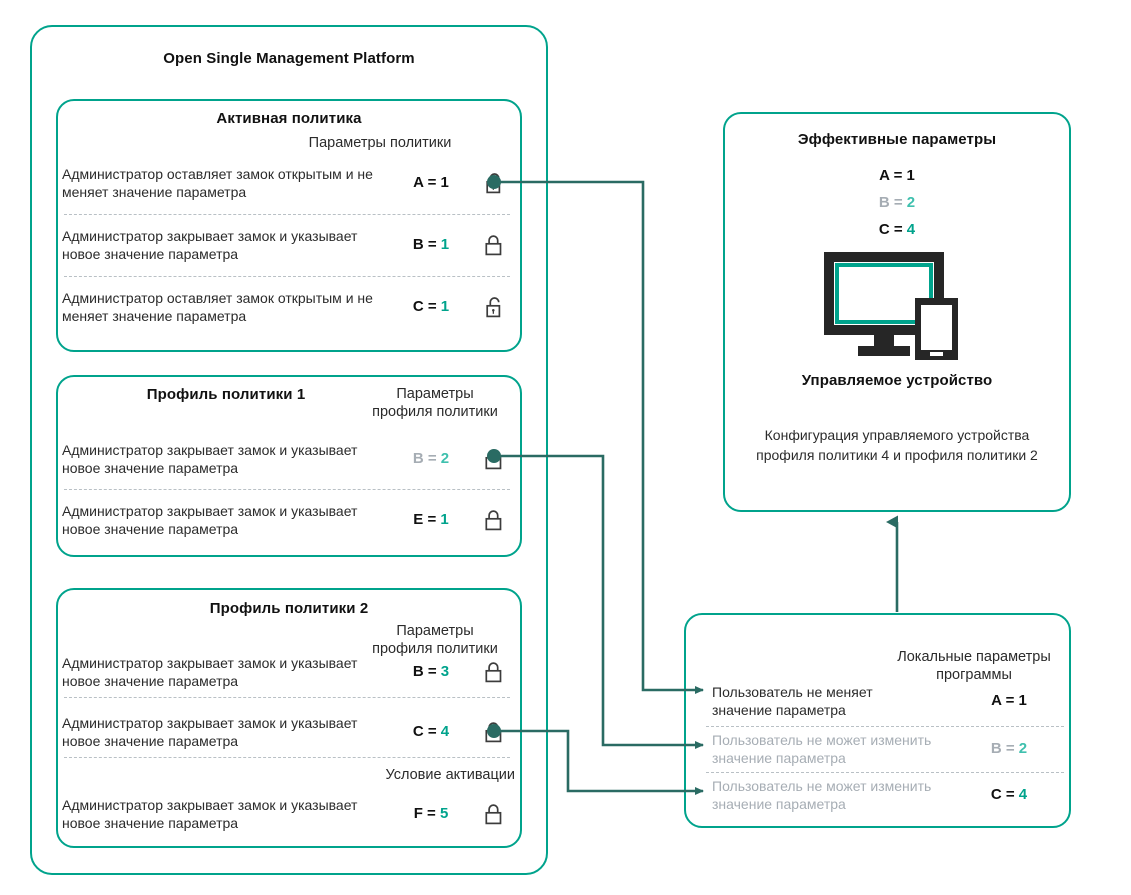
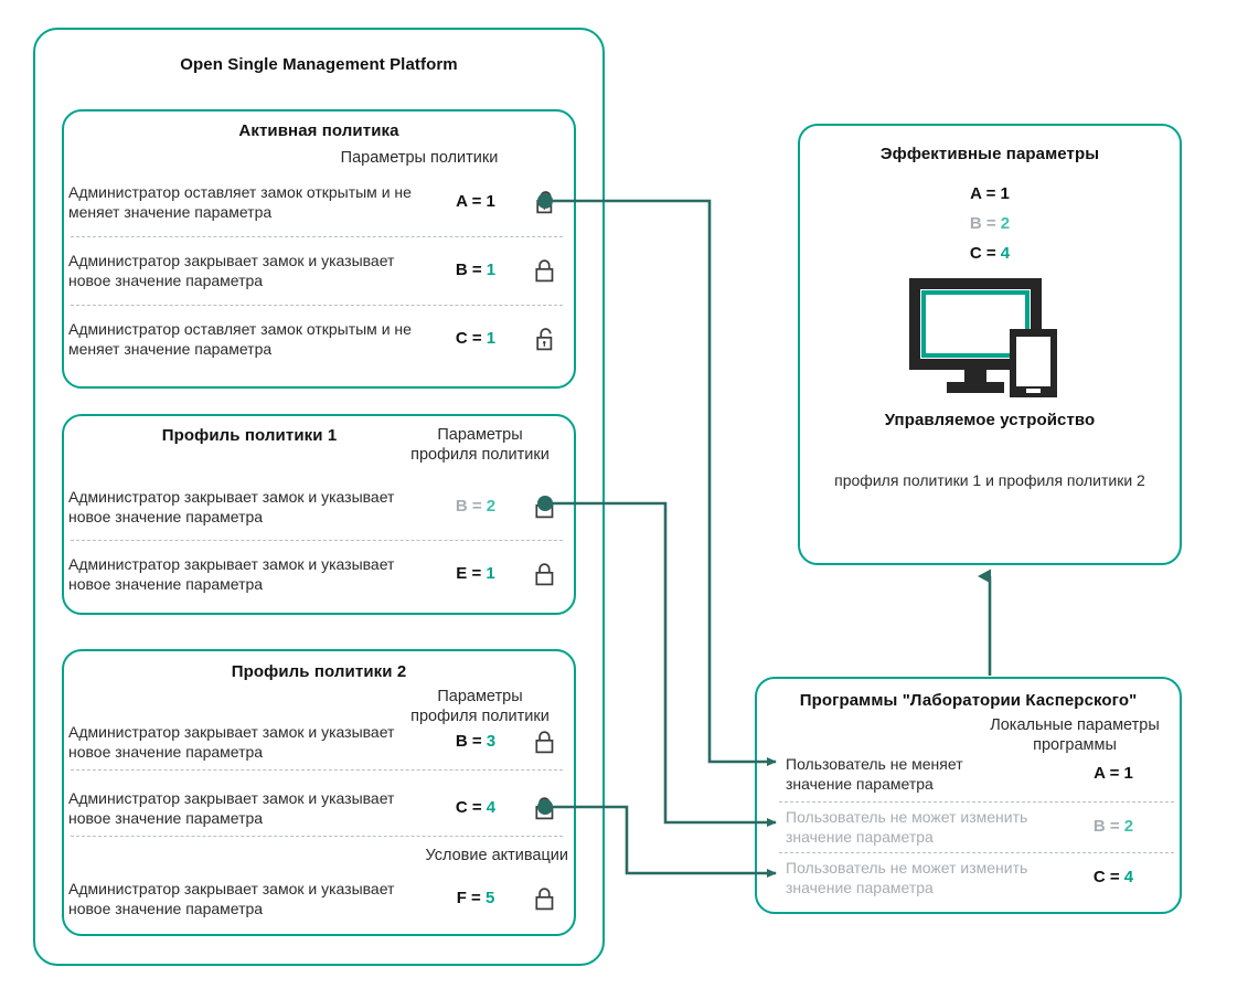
  Open Single Management Platform
  Активная политика
  Параметры политики
  Администратор оставляет замок открытым и не меняет значение параметра
  A = 1
  Администратор закрывает замок и указывает новое значение параметра
  B = 1
  Администратор оставляет замок открытым и не меняет значение параметра
  C = 1
  Профиль политики 1
  Параметры
  профиля политики
  Администратор закрывает замок и указывает новое значение параметра
  B = 2
  Администратор закрывает замок и указывает новое значение параметра
  E = 1
  Профиль политики 2
  Параметры
  профиля политики
  Администратор закрывает замок и указывает новое значение параметра
  B = 3
  Администратор закрывает замок и указывает новое значение параметра
  C = 4
  Условие активации
  Администратор закрывает замок и указывает новое значение параметра
  F = 5
  Эффективные параметры
  A = 1
  B = 2
  C = 4
  Управляемое устройство
- Конфигурация управляемого устройства
- профиля политики 4 и профиля политики 2
+ профиля политики 1 и профиля политики 2
+ Программы "Лаборатории Касперского"
  Локальные параметры
  программы
  Пользователь не меняет
  значение параметра
  A = 1
  Пользователь не может изменить
  значение параметра
  B = 2
  Пользователь не может изменить
  значение параметра
  C = 4
